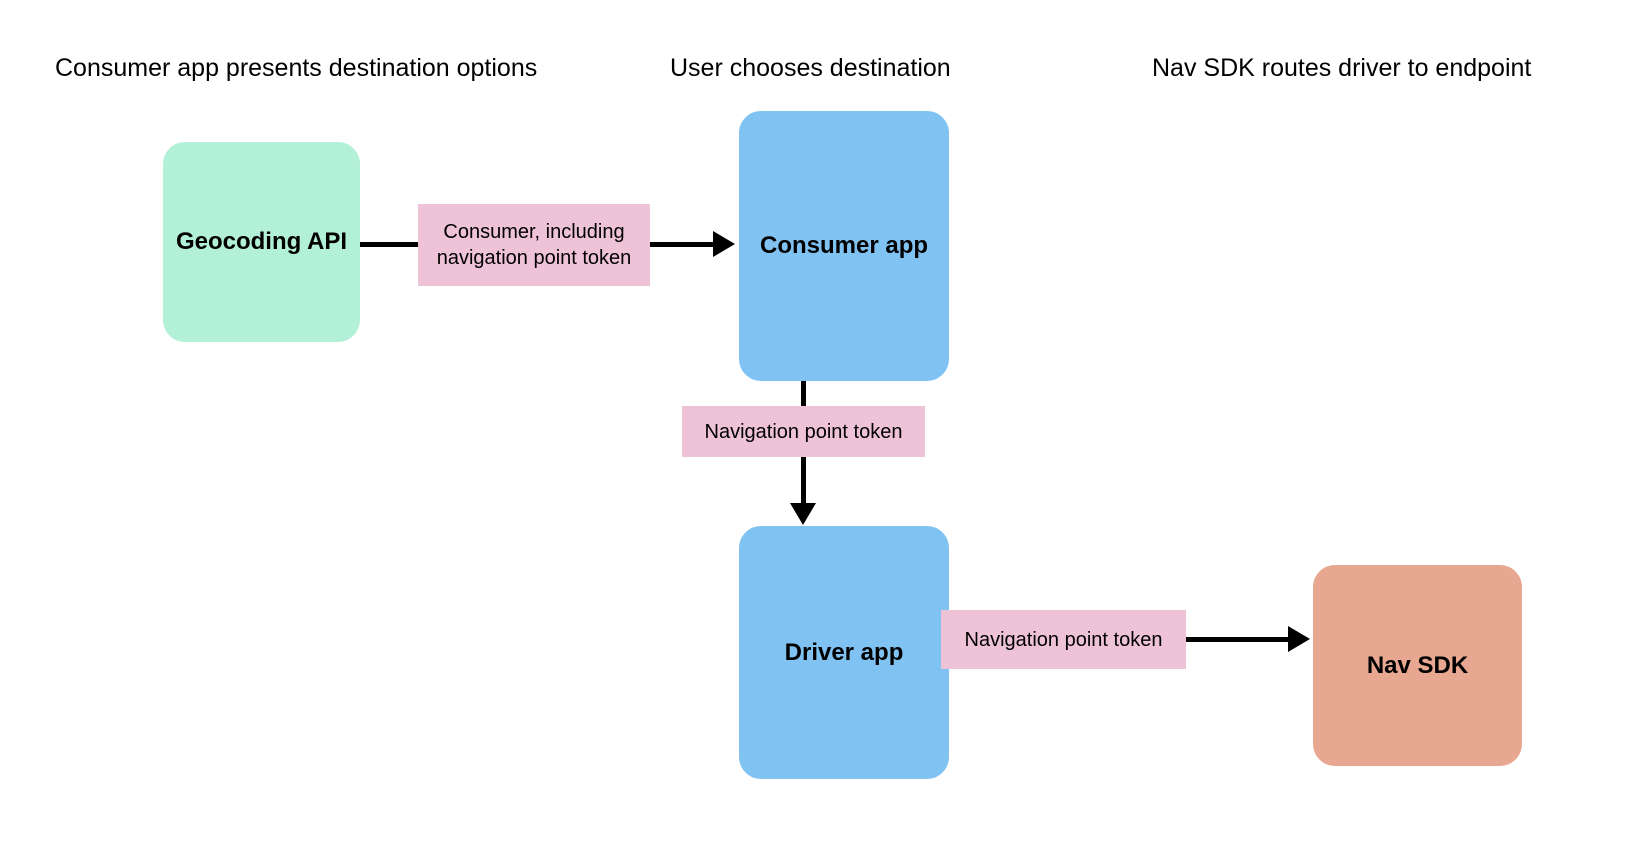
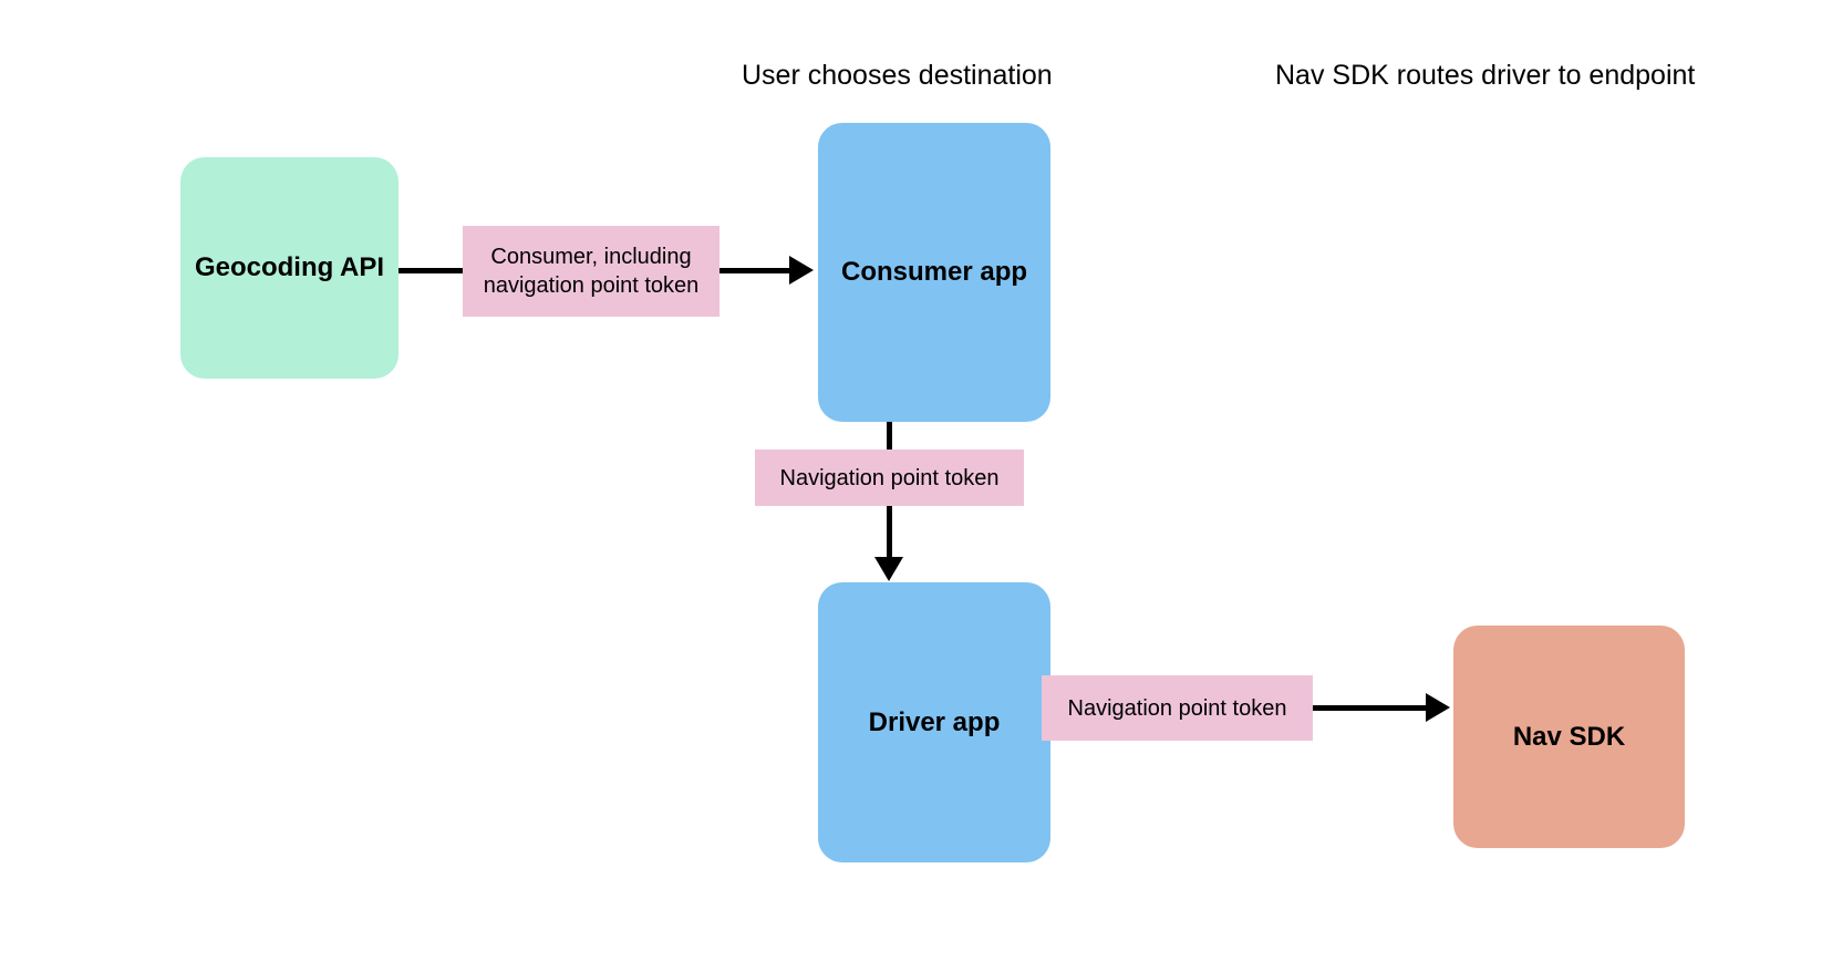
- Consumer app presents destination options
  User chooses destination
  Nav SDK routes driver to endpoint
  Geocoding API
  Consumer app
  Driver app
  Nav SDK
  Consumer, including navigation point token
  Navigation point token
  Navigation point token
